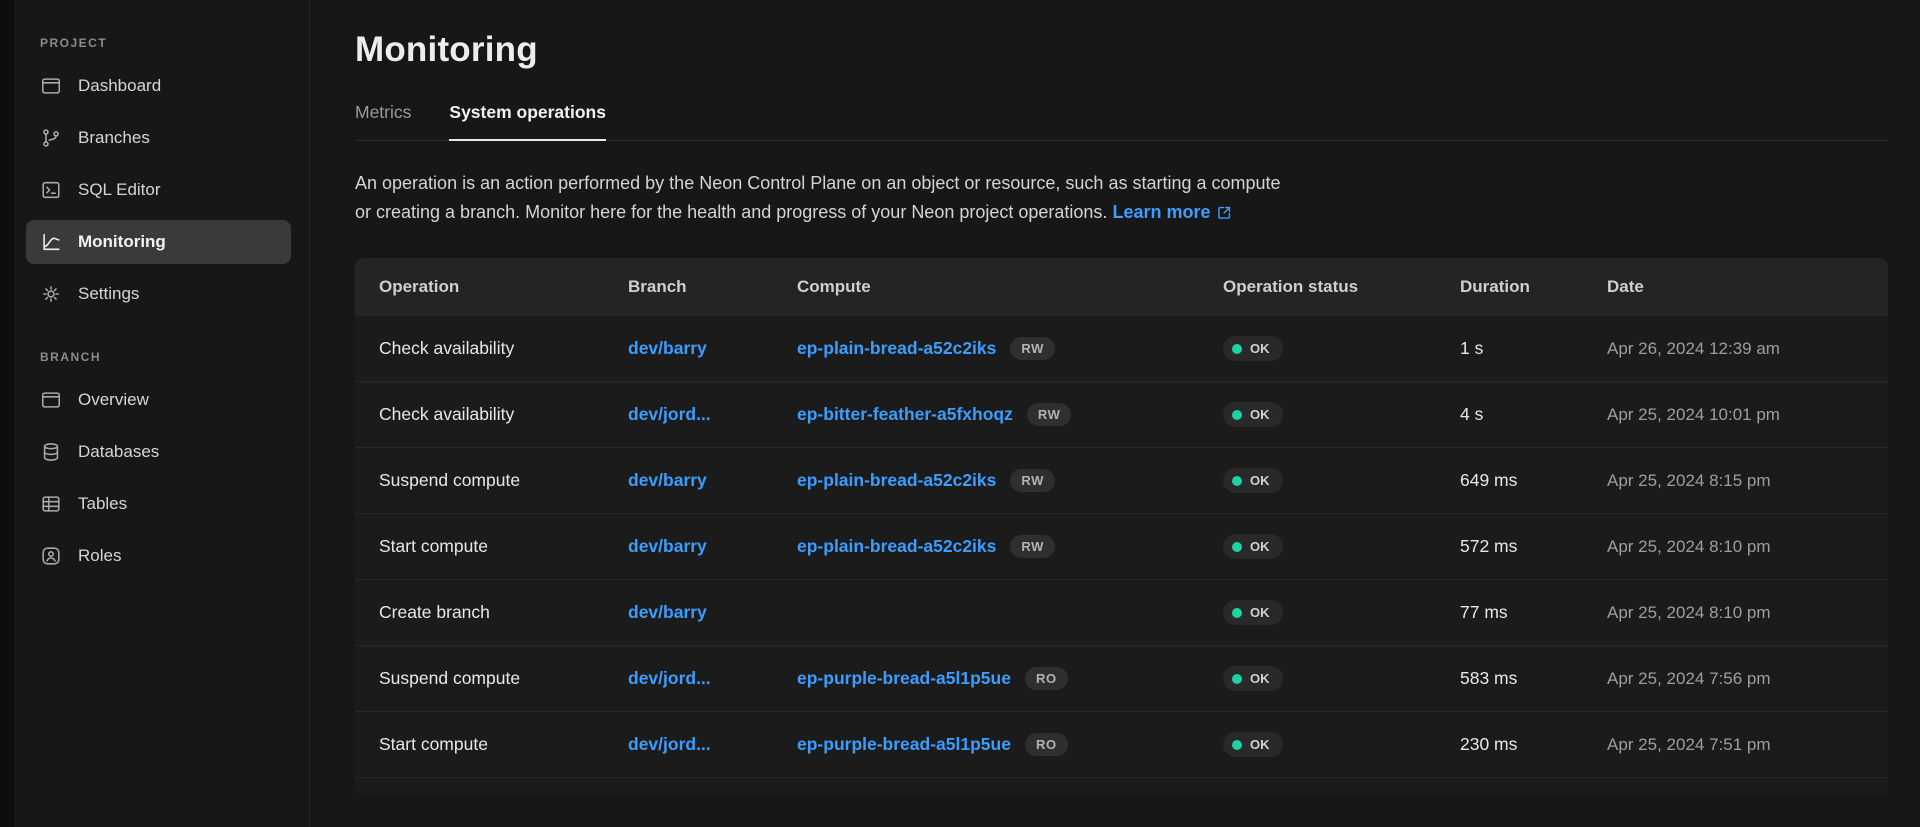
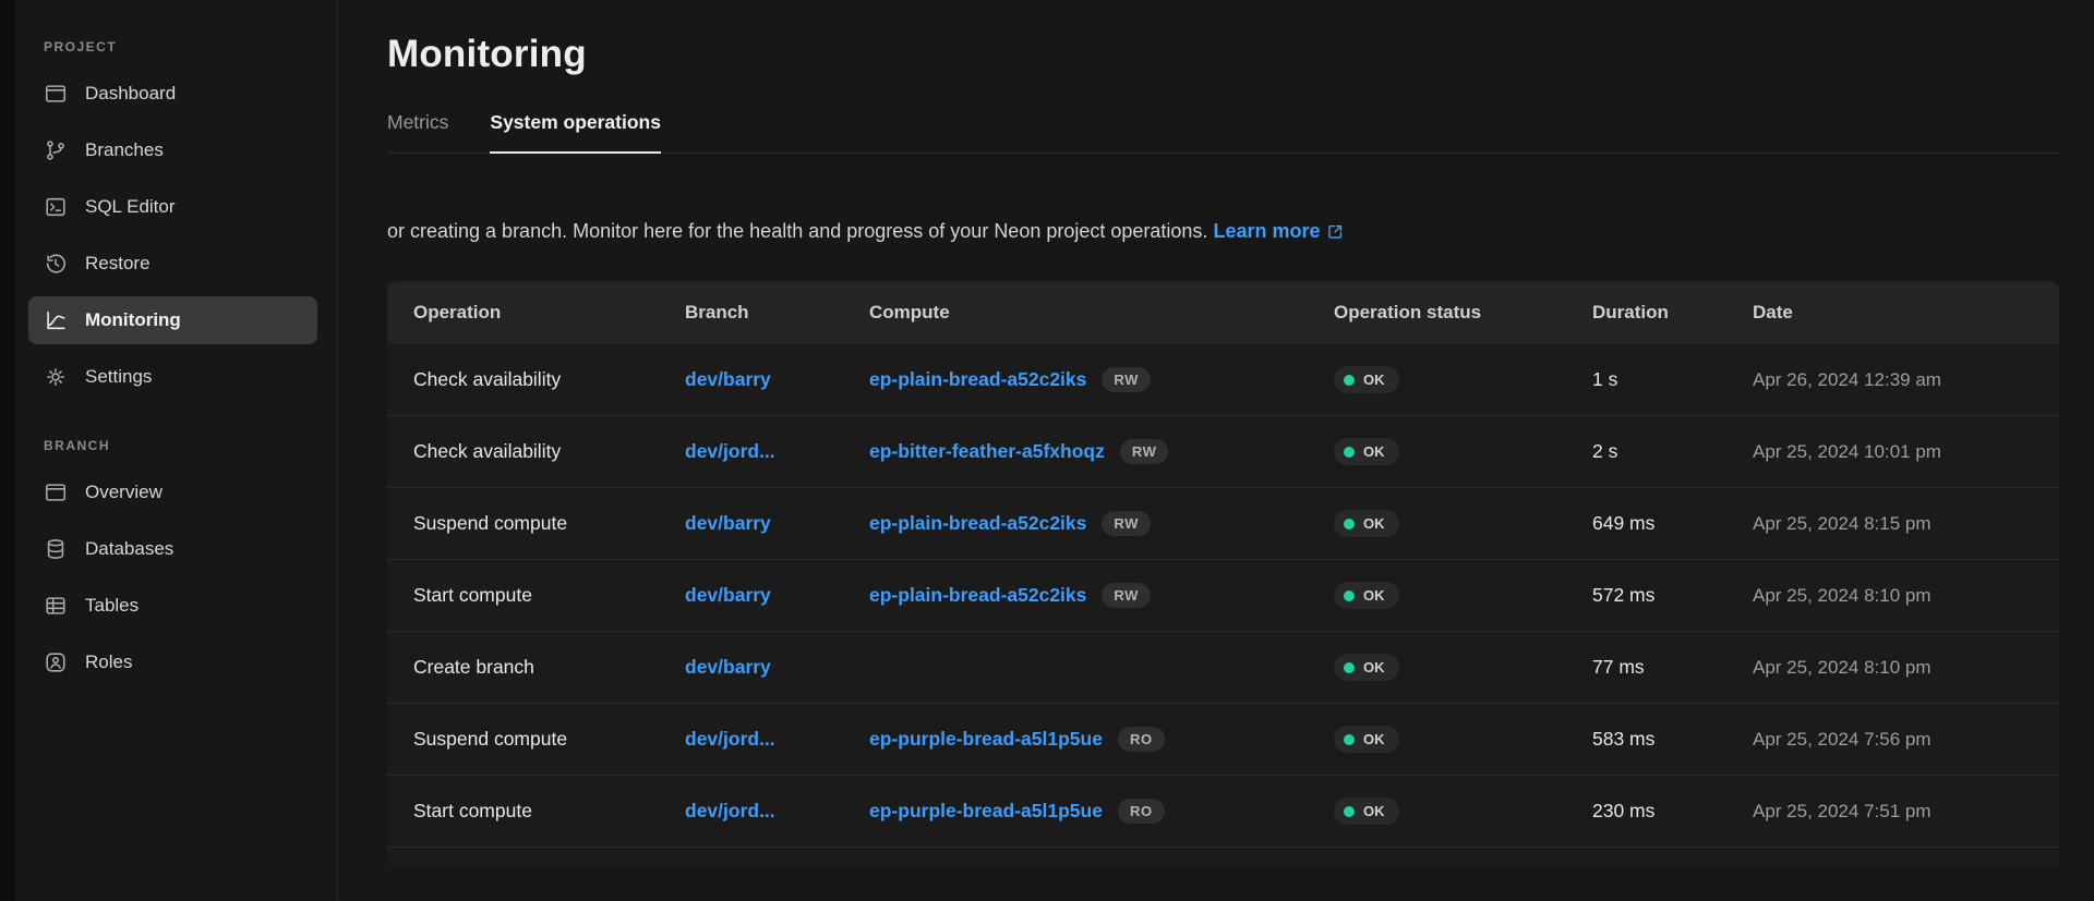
  PROJECT
  Dashboard
  Branches
  SQL Editor
+ Restore
  Monitoring
  Settings
  BRANCH
  Overview
  Databases
  Tables
  Roles
  Monitoring
  Metrics
  System operations
- An operation is an action performed by the Neon Control Plane on an object or resource, such as starting a compute
  or creating a branch. Monitor here for the health and progress of your Neon project operations. Learn more
  Operation
  Branch
  Compute
  Operation status
  Duration
  Date
  Check availability
  dev/barry
  ep-plain-bread-a52c2iks
  RW
  OK
  1 s
  Apr 26, 2024 12:39 am
  Check availability
  dev/jord...
  ep-bitter-feather-a5fxhoqz
  RW
  OK
- 4 s
+ 2 s
  Apr 25, 2024 10:01 pm
  Suspend compute
  dev/barry
  ep-plain-bread-a52c2iks
  RW
  OK
  649 ms
  Apr 25, 2024 8:15 pm
  Start compute
  dev/barry
  ep-plain-bread-a52c2iks
  RW
  OK
  572 ms
  Apr 25, 2024 8:10 pm
  Create branch
  dev/barry
  OK
  77 ms
  Apr 25, 2024 8:10 pm
  Suspend compute
  dev/jord...
  ep-purple-bread-a5l1p5ue
  RO
  OK
  583 ms
  Apr 25, 2024 7:56 pm
  Start compute
  dev/jord...
  ep-purple-bread-a5l1p5ue
  RO
  OK
  230 ms
  Apr 25, 2024 7:51 pm
